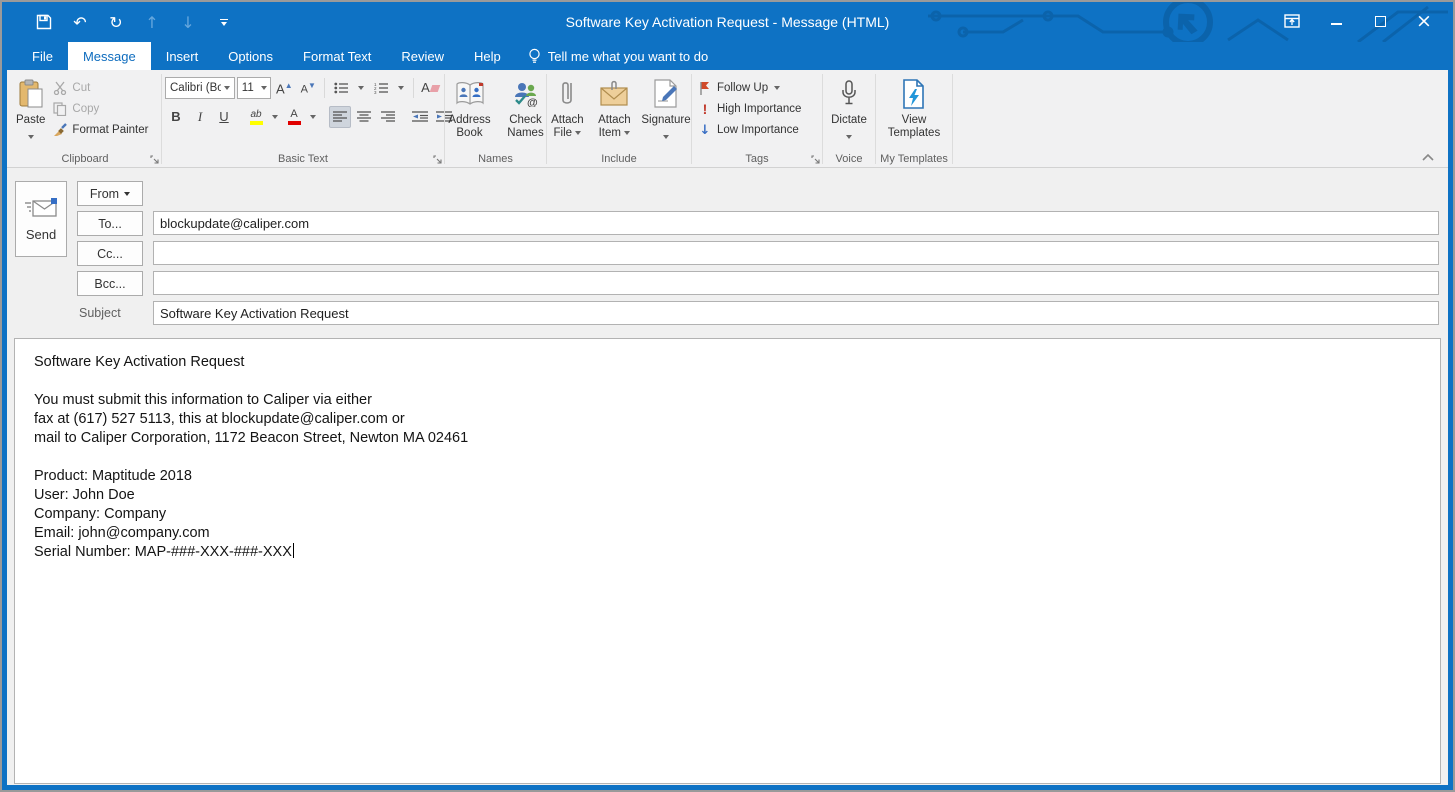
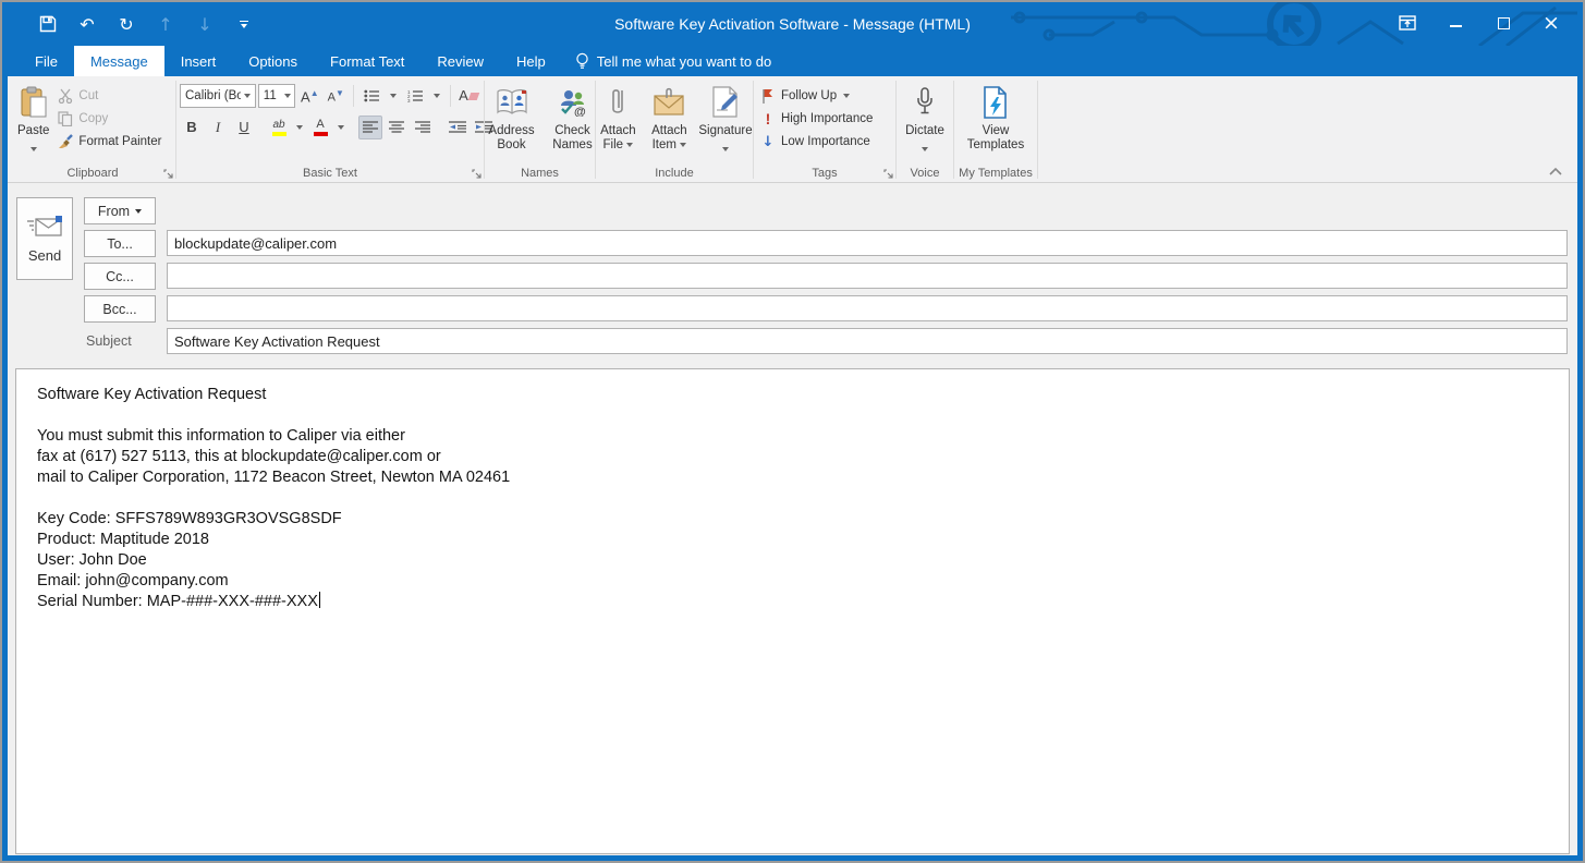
  ↶
  ↻
  ↑
  ↓
- Software Key Activation Request - Message (HTML)
+ Software Key Activation Software - Message (HTML)
  ×
  File
  Message
  Insert
  Options
  Format Text
  Review
  Help
  Tell me what you want to do
  Paste
  Cut
  Copy
  Format Painter
  Clipboard
  Calibri (Bo
  11
  A▲
  A▼
  A
  B
  I
  U
  ab
  A
  Basic Text
  Address Book
  @
  Check Names
  Names
  Attach File
  Attach Item
  Signature
  Include
  Follow Up
  !
  High Importance
  ↓
  Low Importance
  Tags
  Dictate
  Voice
  View Templates
  My Templates
  Send
  From
  To...
  blockupdate@caliper.com
  Cc...
  Bcc...
  Subject
  Software Key Activation Request
  Software Key Activation Request
  You must submit this information to Caliper via either
  fax at (617) 527 5113, this at blockupdate@caliper.com or
  mail to Caliper Corporation, 1172 Beacon Street, Newton MA 02461
+ Key Code: SFFS789W893GR3OVSG8SDF
  Product: Maptitude 2018
  User: John Doe
- Company: Company
  Email: john@company.com
  Serial Number: MAP-###-XXX-###-XXX
